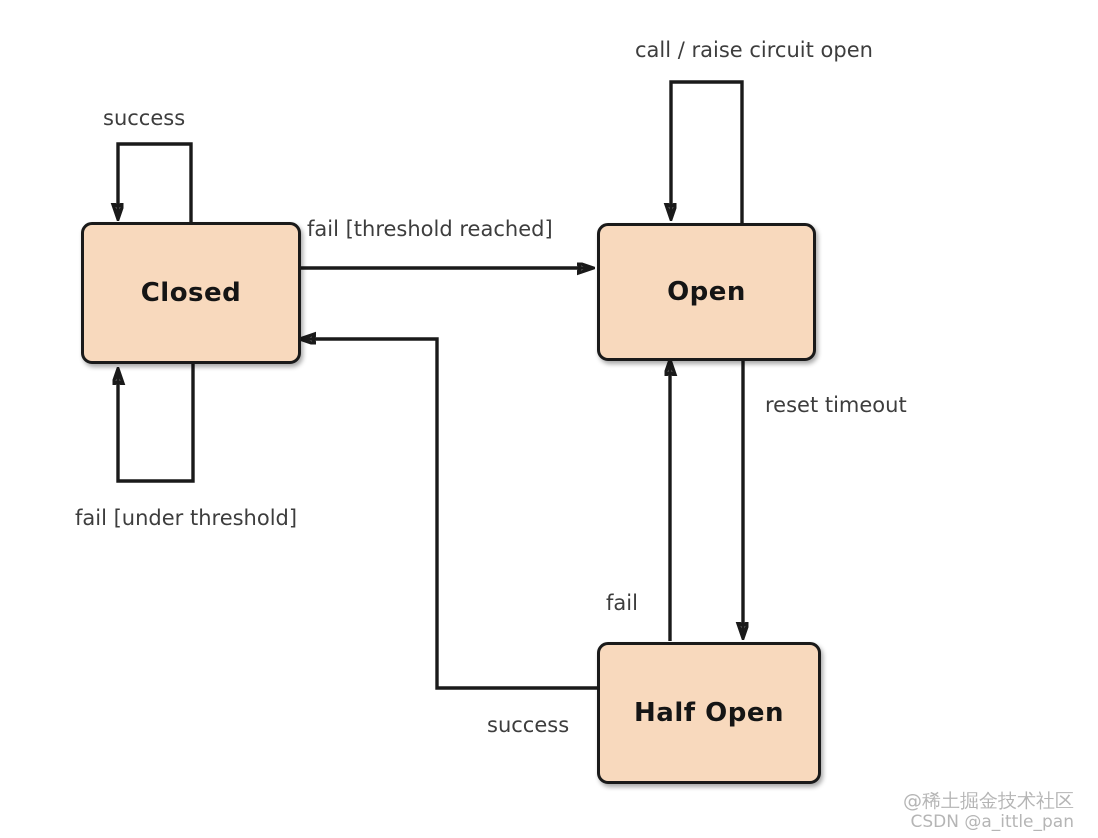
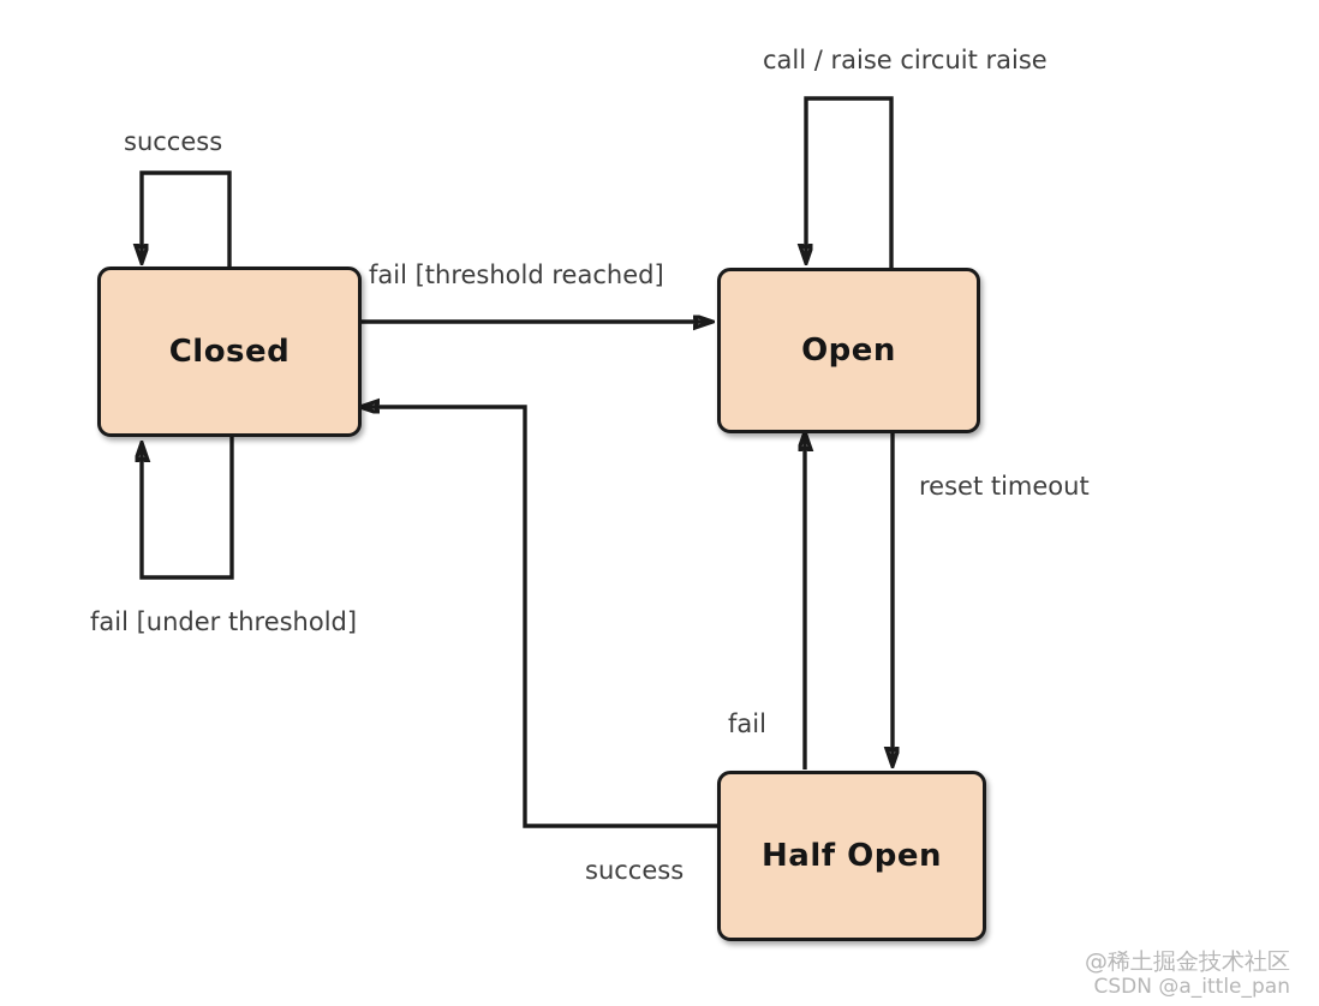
  Closed
  Open
  Half Open
  success
- call / raise circuit open
+ call / raise circuit raise
  fail [threshold reached]
  reset timeout
  fail [under threshold]
  fail
  success
  @稀土掘金技术社区
  CSDN @a_ittle_pan
